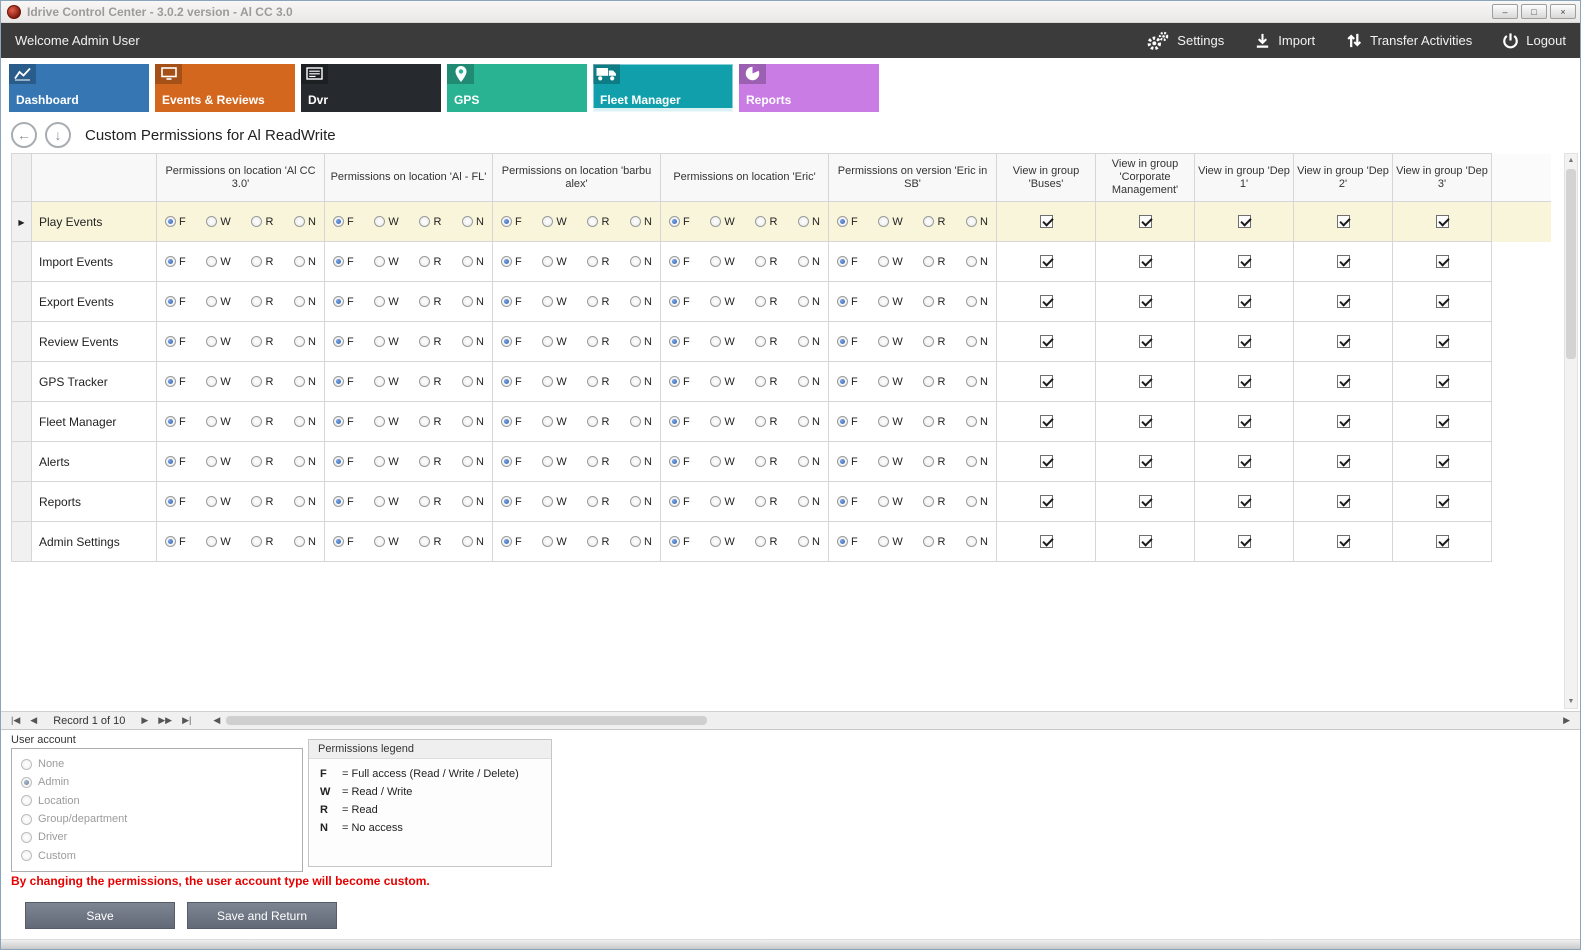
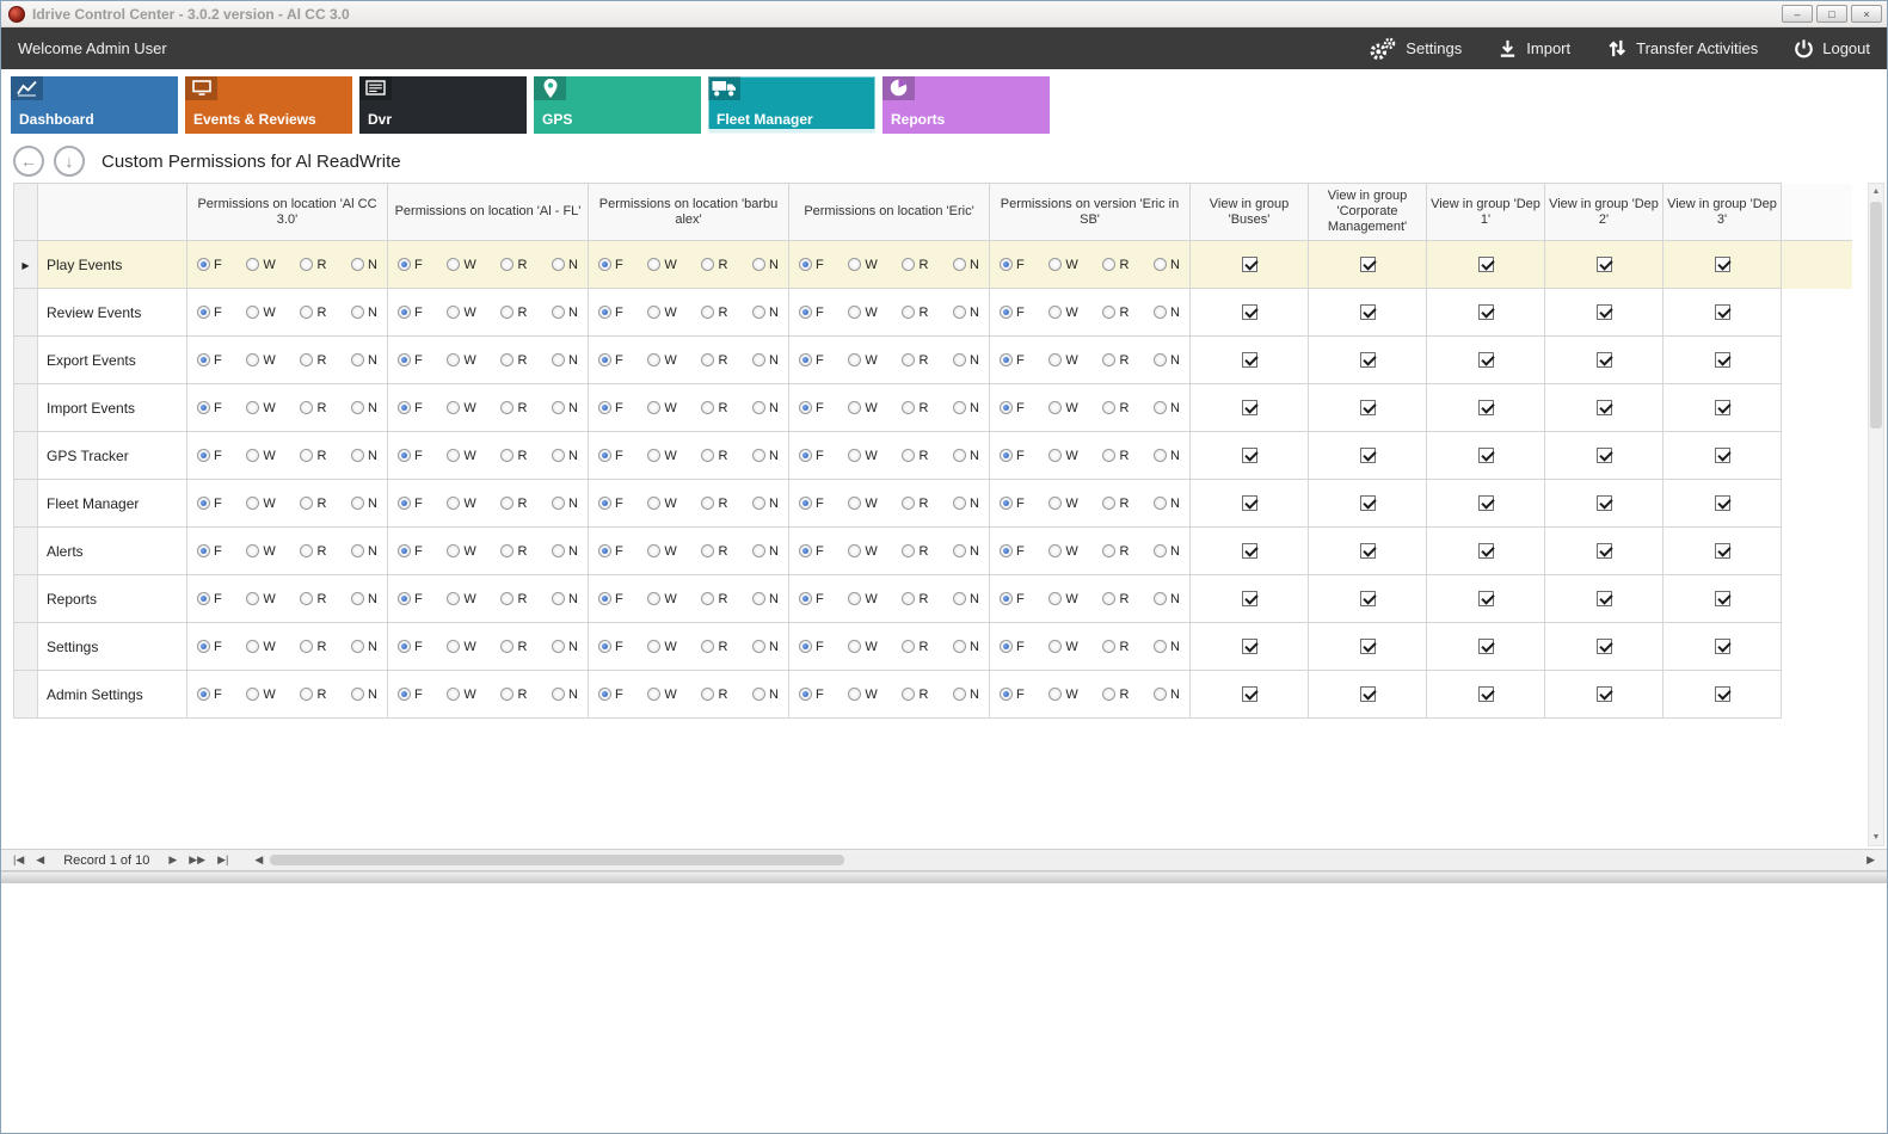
  Idrive Control Center - 3.0.2 version - Al CC 3.0
  –
  □
  ×
  Welcome Admin User
  Settings
  Import
  Transfer Activities
  Logout
  Dashboard
  Events & Reviews
  Dvr
  GPS
  Fleet Manager
  Reports
  ←
  ↓
  Custom Permissions for Al ReadWrite
  		Permissions on location 'Al CC 3.0'	Permissions on location 'Al - FL'	Permissions on location 'barbu alex'	Permissions on location 'Eric'	Permissions on version 'Eric in SB'	View in group 'Buses'	View in group 'Corporate Management'	View in group 'Dep 1'	View in group 'Dep 2'	View in group 'Dep 3'
  ▶	Play Events	F W R N	F W R N	F W R N	F W R N	F W R N
- 	Import Events	F W R N	F W R N	F W R N	F W R N	F W R N
+ 	Review Events	F W R N	F W R N	F W R N	F W R N	F W R N
  	Export Events	F W R N	F W R N	F W R N	F W R N	F W R N
- 	Review Events	F W R N	F W R N	F W R N	F W R N	F W R N
+ 	Import Events	F W R N	F W R N	F W R N	F W R N	F W R N
  	GPS Tracker	F W R N	F W R N	F W R N	F W R N	F W R N
  	Fleet Manager	F W R N	F W R N	F W R N	F W R N	F W R N
  	Alerts	F W R N	F W R N	F W R N	F W R N	F W R N
  	Reports	F W R N	F W R N	F W R N	F W R N	F W R N
+ 	Settings	F W R N	F W R N	F W R N	F W R N	F W R N
  	Admin Settings	F W R N	F W R N	F W R N	F W R N	F W R N
  |◀
  ◀
  Record 1 of 10
  ▶
  ▶▶
  ▶|
  ◀
  ▶
- User account
- None
- Admin
- Location
- Group/department
- Driver
- Custom
- Permissions legend
- F
- = Full access (Read / Write / Delete)
- W
- = Read / Write
- R
- = Read
- N
- = No access
- By changing the permissions, the user account type will become custom.
- Save
- Save and Return
